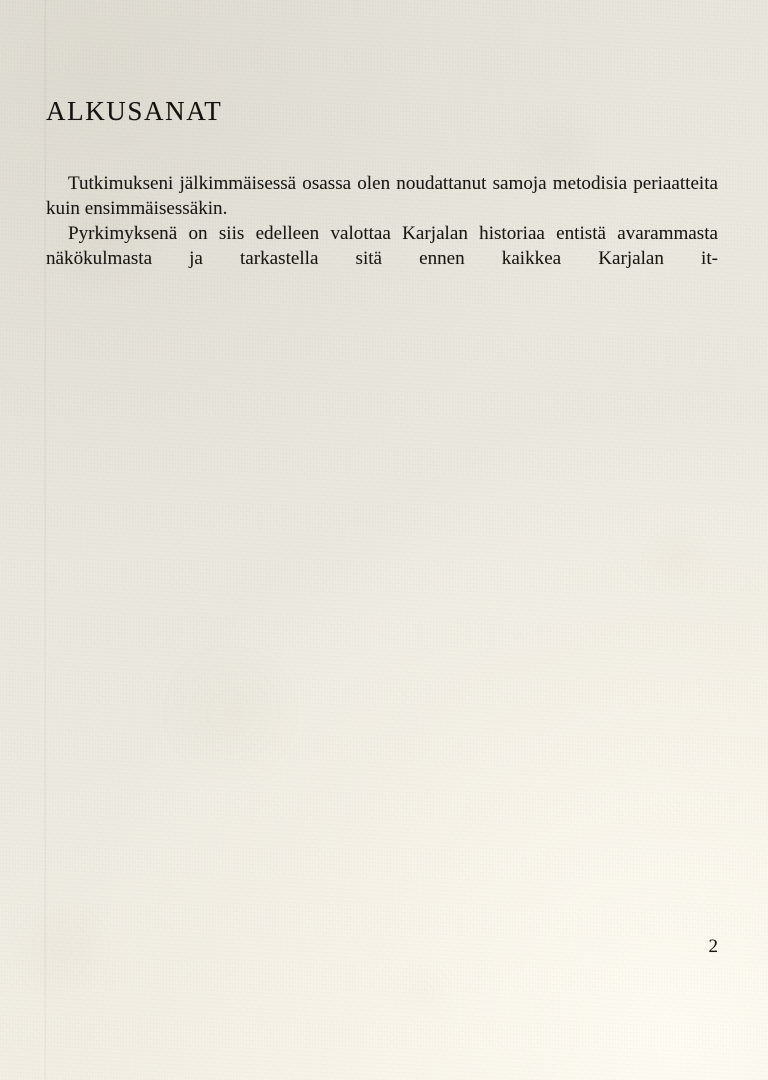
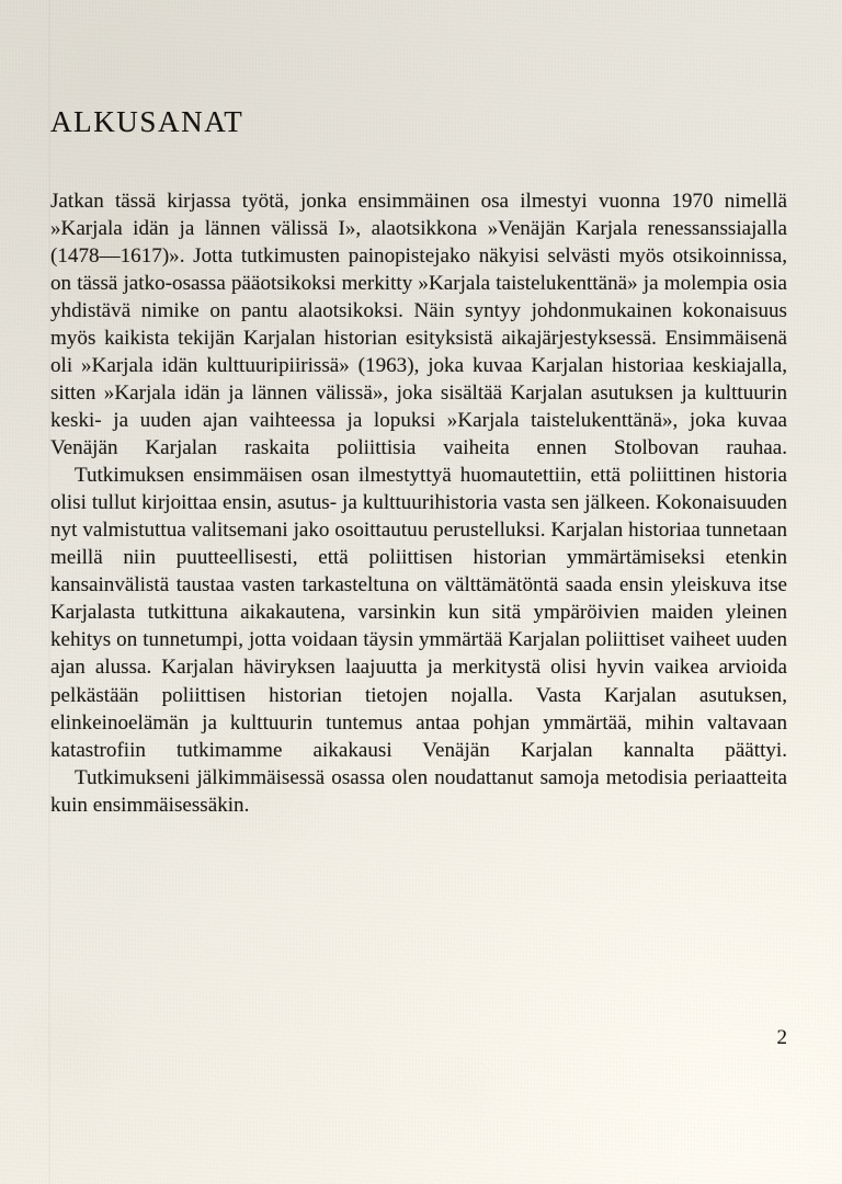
  ALKUSANAT
+ Jatkan tässä kirjassa työtä, jonka ensimmäinen osa ilmestyi vuonna 1970 nimellä »Karjala idän ja lännen välissä I», alaotsikkona »Venäjän Karjala renessanssiajalla (1478—1617)». Jotta tutkimusten painopistejako näkyisi selvästi myös otsikoinnissa, on tässä jatko-osassa pääotsikoksi merkitty »Karjala taistelukenttänä» ja molempia osia yhdistävä nimike on pantu alaotsikoksi. Näin syntyy johdonmukainen kokonaisuus myös kaikista tekijän Karjalan historian esityksistä aikajärjestyksessä. Ensimmäisenä oli »Karjala idän kulttuuripiirissä» (1963), joka kuvaa Karjalan historiaa keskiajalla, sitten »Karjala idän ja lännen välissä», joka sisältää Karjalan asutuksen ja kulttuurin keski- ja uuden ajan vaihteessa ja lopuksi »Karjala taistelukenttänä», joka kuvaa Venäjän Karjalan raskaita poliittisia vaiheita ennen Stolbovan rauhaa.
+ Tutkimuksen ensimmäisen osan ilmestyttyä huomautettiin, että poliittinen historia olisi tullut kirjoittaa ensin, asutus- ja kulttuurihistoria vasta sen jälkeen. Kokonaisuuden nyt valmistuttua valitsemani jako osoittautuu perustelluksi. Karjalan historiaa tunnetaan meillä niin puutteellisesti, että poliittisen historian ymmärtämiseksi etenkin kansainvälistä taustaa vasten tarkasteltuna on välttämätöntä saada ensin yleiskuva itse Karjalasta tutkittuna aikakautena, varsinkin kun sitä ympäröivien maiden yleinen kehitys on tunnetumpi, jotta voidaan täysin ymmärtää Karjalan poliittiset vaiheet uuden ajan alussa. Karjalan häviryksen laajuutta ja merkitystä olisi hyvin vaikea arvioida pelkästään poliittisen historian tietojen nojalla. Vasta Karjalan asutuksen, elinkeinoelämän ja kulttuurin tuntemus antaa pohjan ymmärtää, mihin valtavaan katastrofiin tutkimamme aikakausi Venäjän Karjalan kannalta päättyi.
  Tutkimukseni jälkimmäisessä osassa olen noudattanut samoja metodisia periaatteita kuin ensimmäisessäkin.
- Pyrkimyksenä on siis edelleen valottaa Karjalan historiaa entistä avarammasta näkökulmasta ja tarkastella sitä ennen kaikkea Karjalan it-
  2
